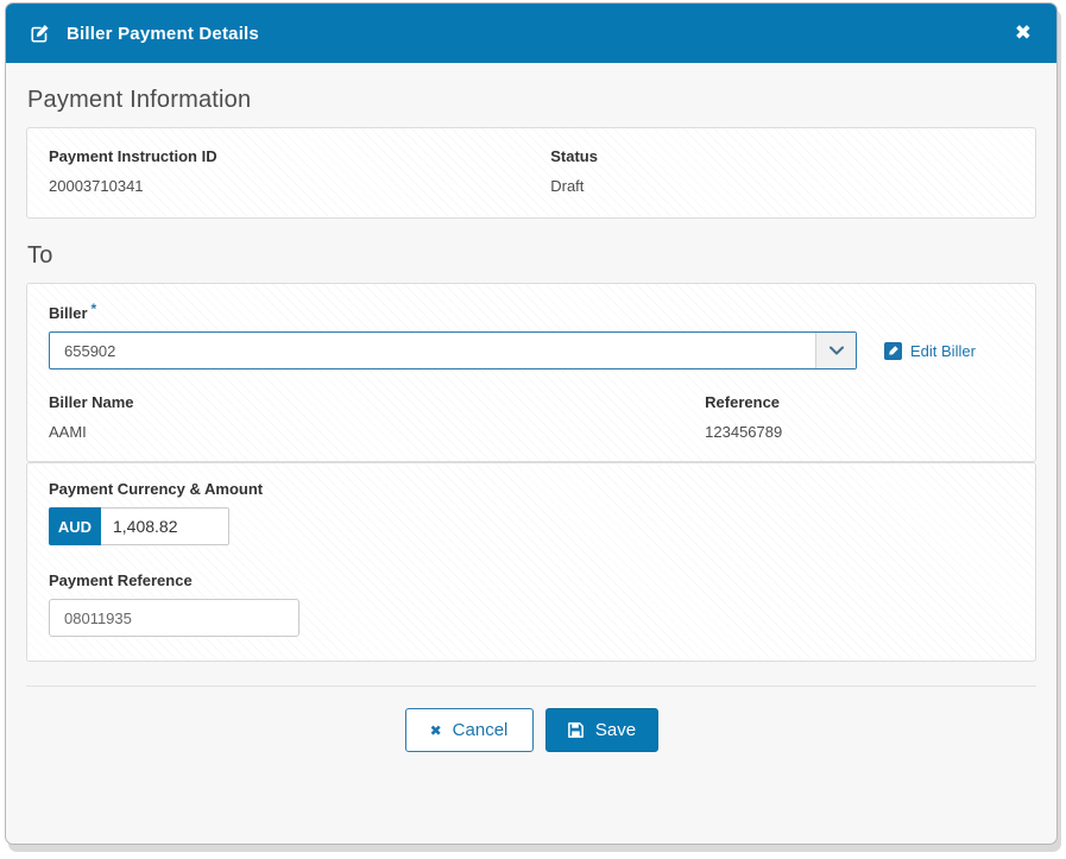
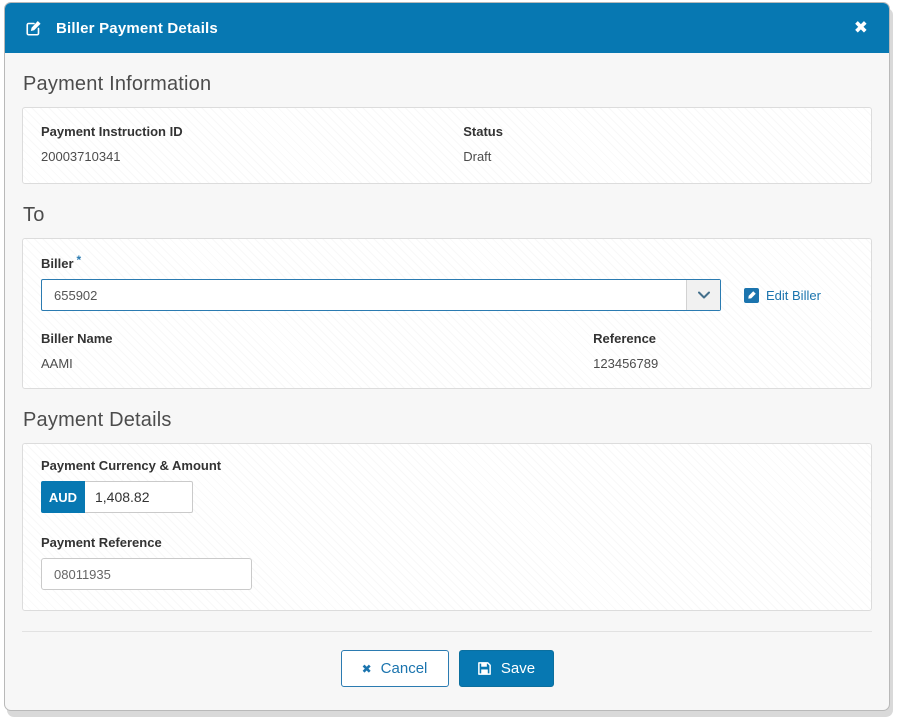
  Biller Payment Details
  ✖
  Payment Information
  Payment Instruction ID
  20003710341
  Status
  Draft
  To
  Biller *
  655902
  Edit Biller
  Biller Name
  AAMI
  Reference
  123456789
+ Payment Details
  Payment Currency & Amount
  AUD
  1,408.82
  Payment Reference
  08011935
  ✖
  Cancel
  Save
